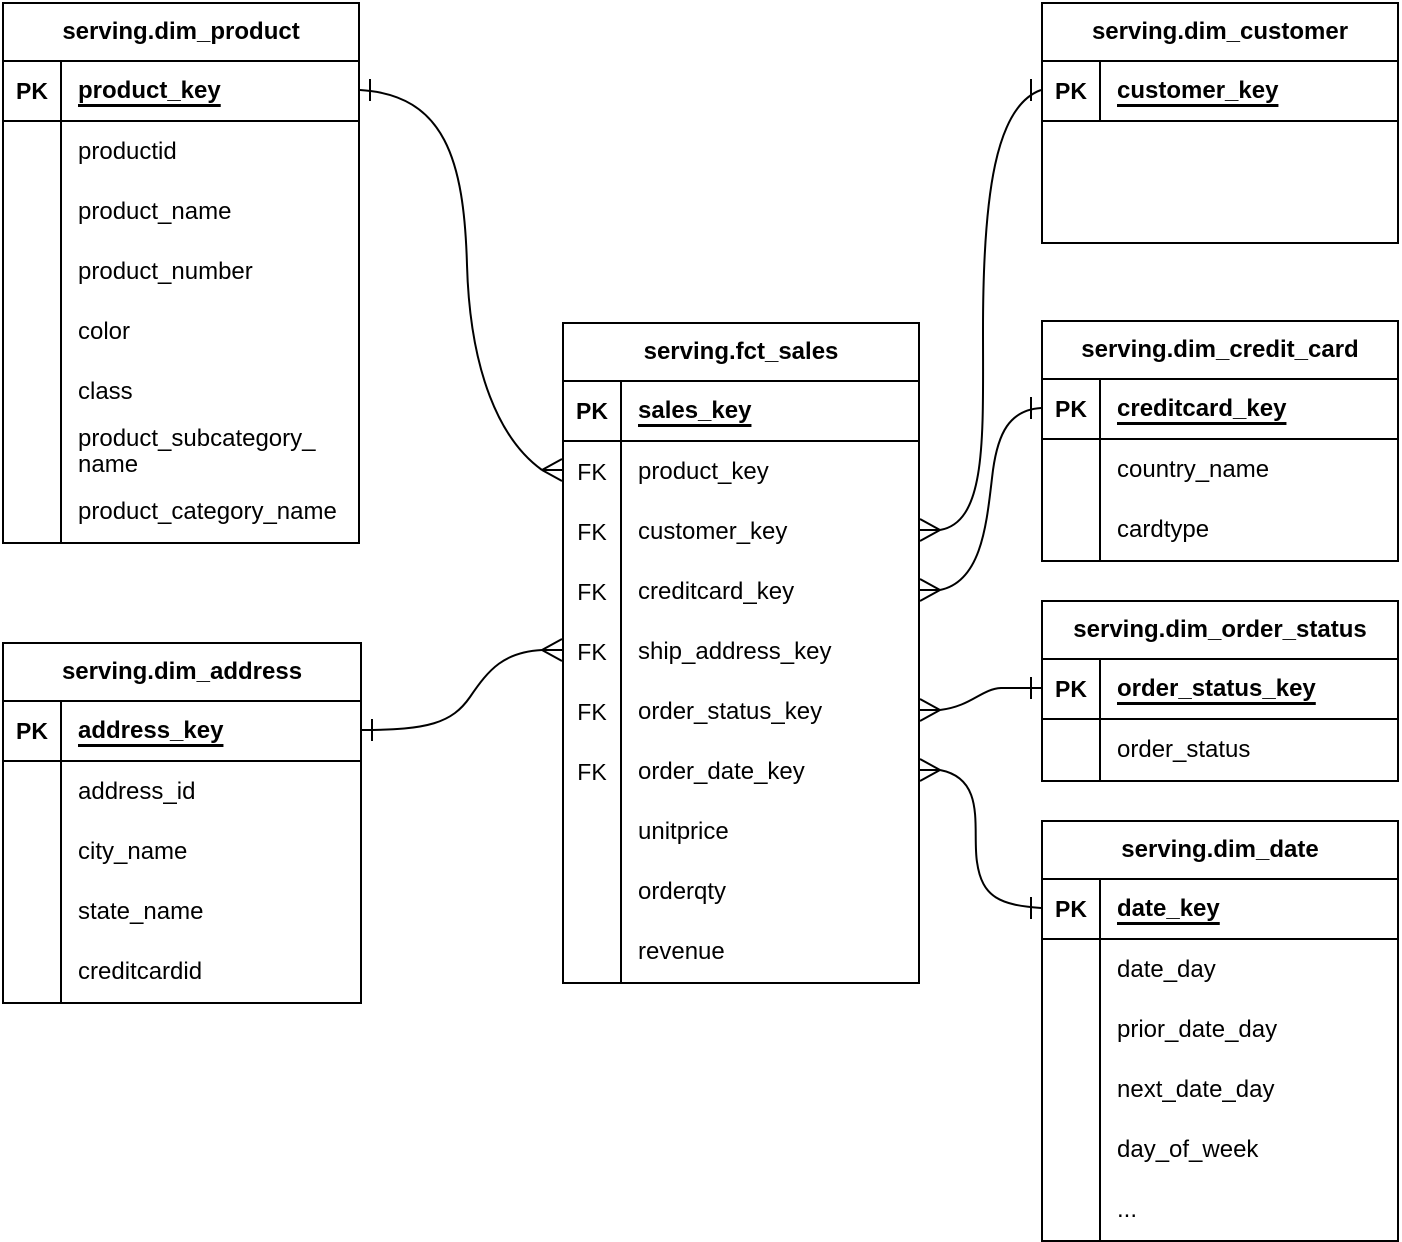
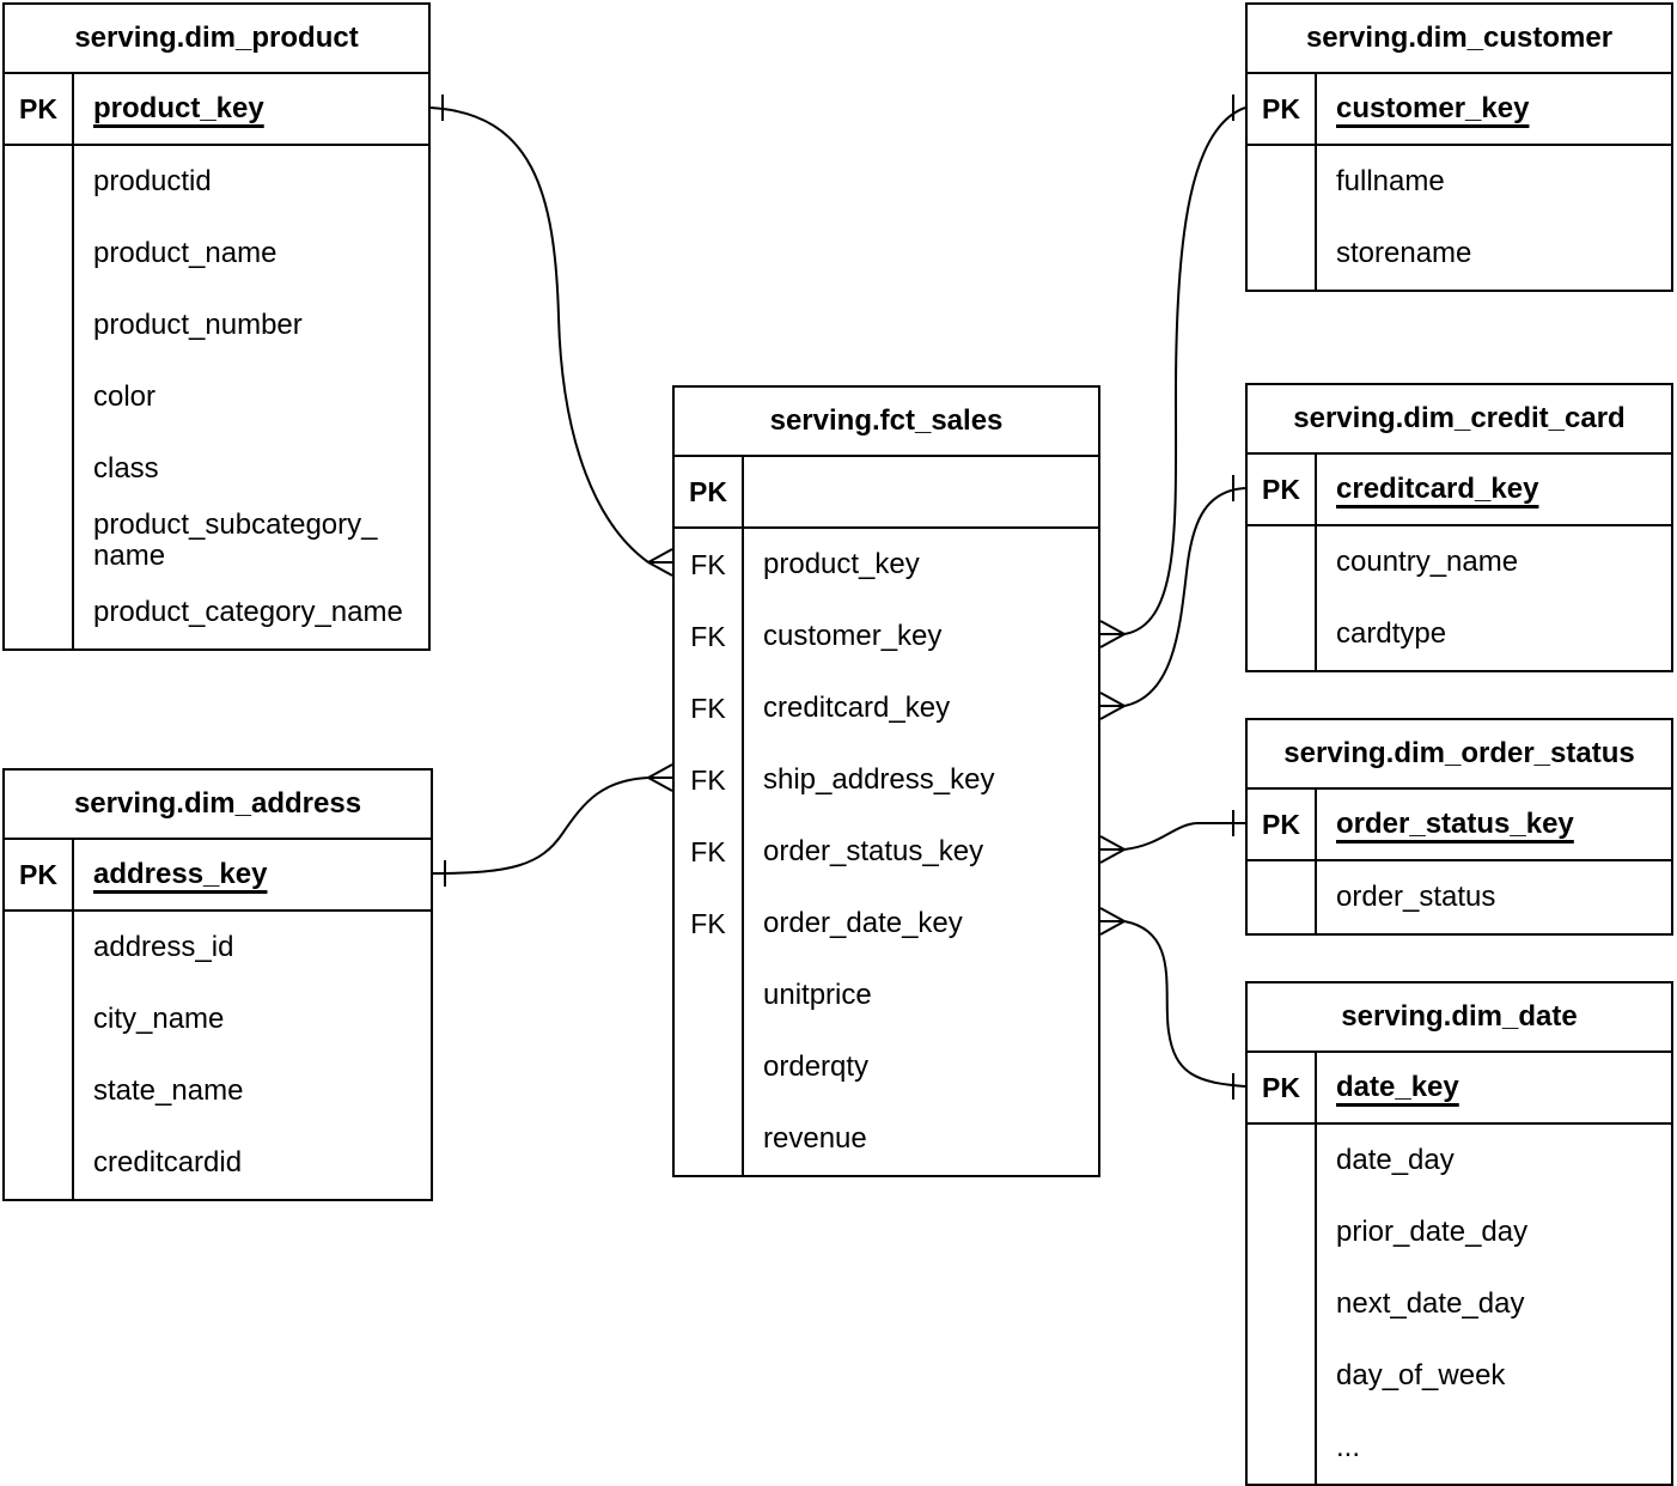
  serving.dim_product
  PK
  product_key
  productid
  product_name
  product_number
  color
  class
  product_subcategory_name
  product_category_name
  serving.dim_customer
  PK
  customer_key
+ fullname
+ storename
  serving.fct_sales
  PK
- sales_key
  FK
  FK
  FK
  FK
  FK
  FK
  product_key
  customer_key
  creditcard_key
  ship_address_key
  order_status_key
  order_date_key
  unitprice
  orderqty
  revenue
  serving.dim_credit_card
  PK
  creditcard_key
  country_name
  cardtype
  serving.dim_order_status
  PK
  order_status_key
  order_status
  serving.dim_date
  PK
  date_key
  date_day
  prior_date_day
  next_date_day
  day_of_week
  ...
  serving.dim_address
  PK
  address_key
  address_id
  city_name
  state_name
  creditcardid
